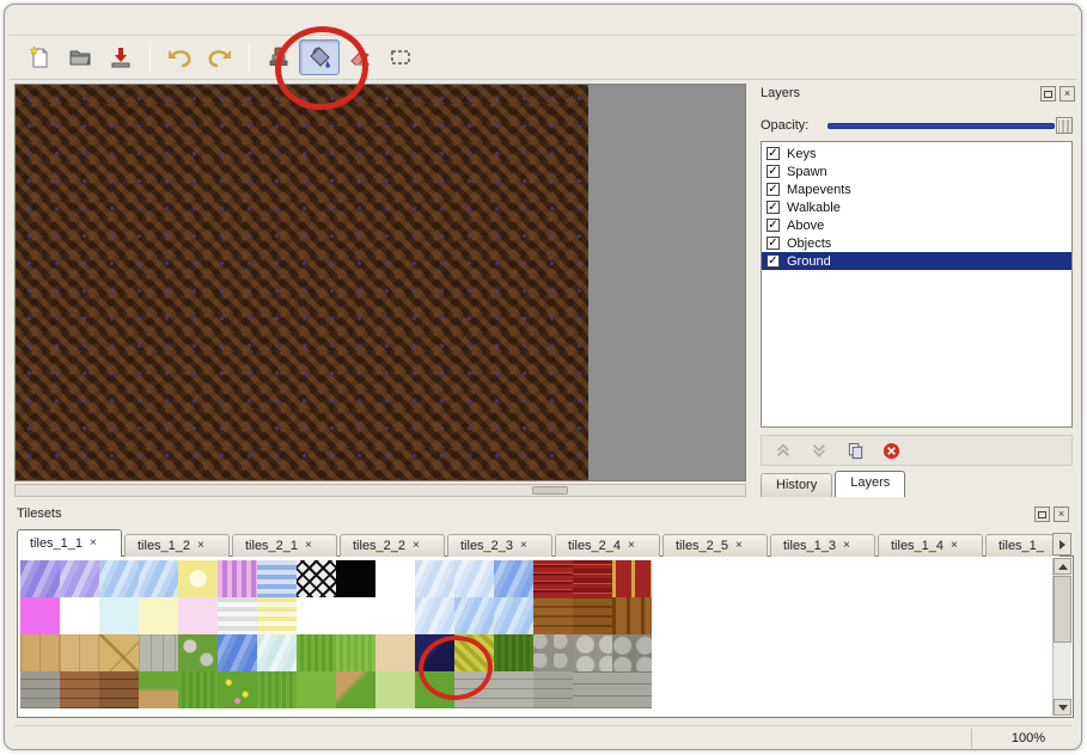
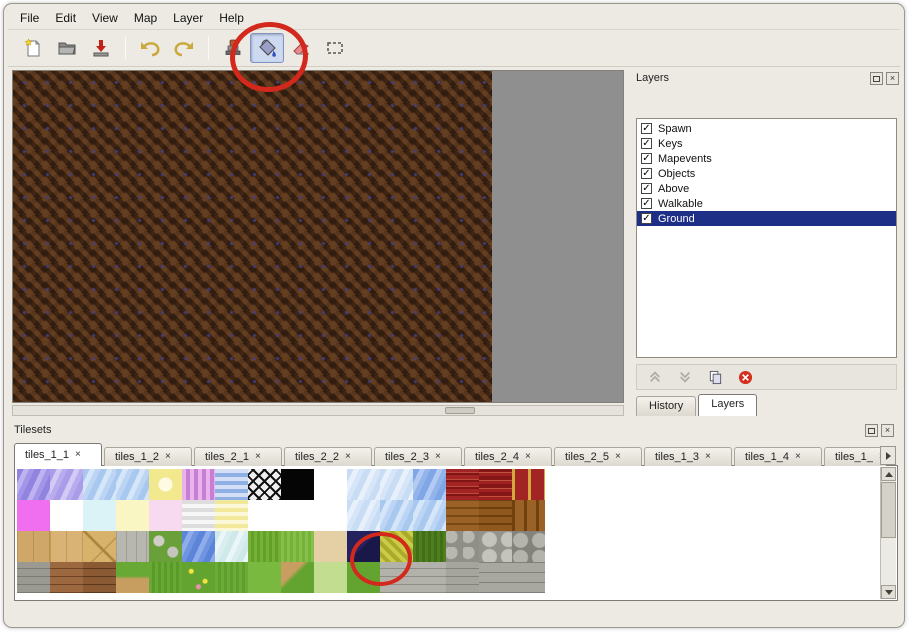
+ File Edit View Map Layer Help
  Layers
  ×
- Opacity:
  ✓
- Keys
+ Spawn
  ✓
- Spawn
+ Keys
  ✓
  Mapevents
  ✓
- Walkable
+ Objects
  ✓
  Above
  ✓
- Objects
+ Walkable
  ✓
  Ground
  History
  Layers
  Tilesets
  ×
  tiles_1_1
  ×
  tiles_1_2
  ×
  tiles_2_1
  ×
  tiles_2_2
  ×
  tiles_2_3
  ×
  tiles_2_4
  ×
  tiles_2_5
  ×
  tiles_1_3
  ×
  tiles_1_4
  ×
  tiles_1_
- 100%
